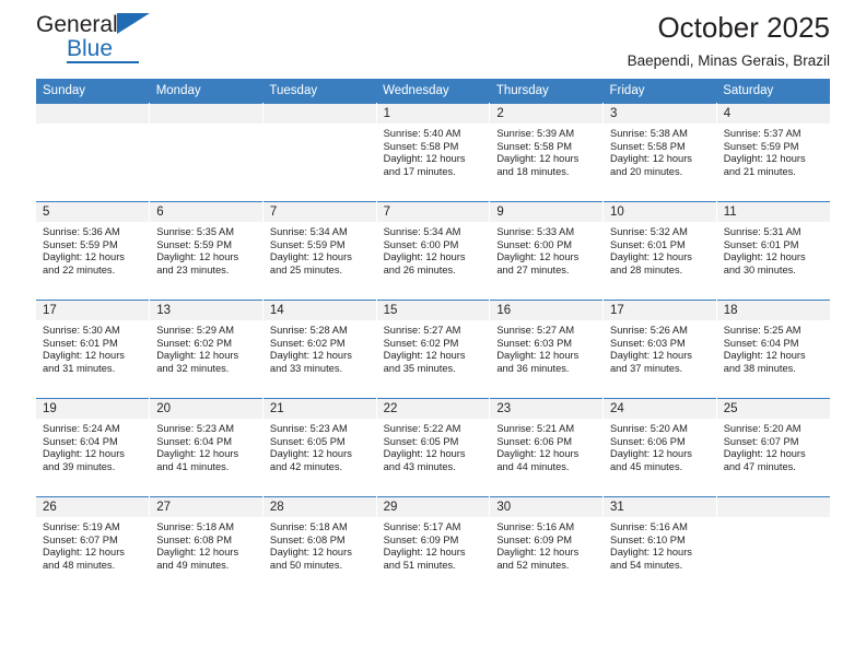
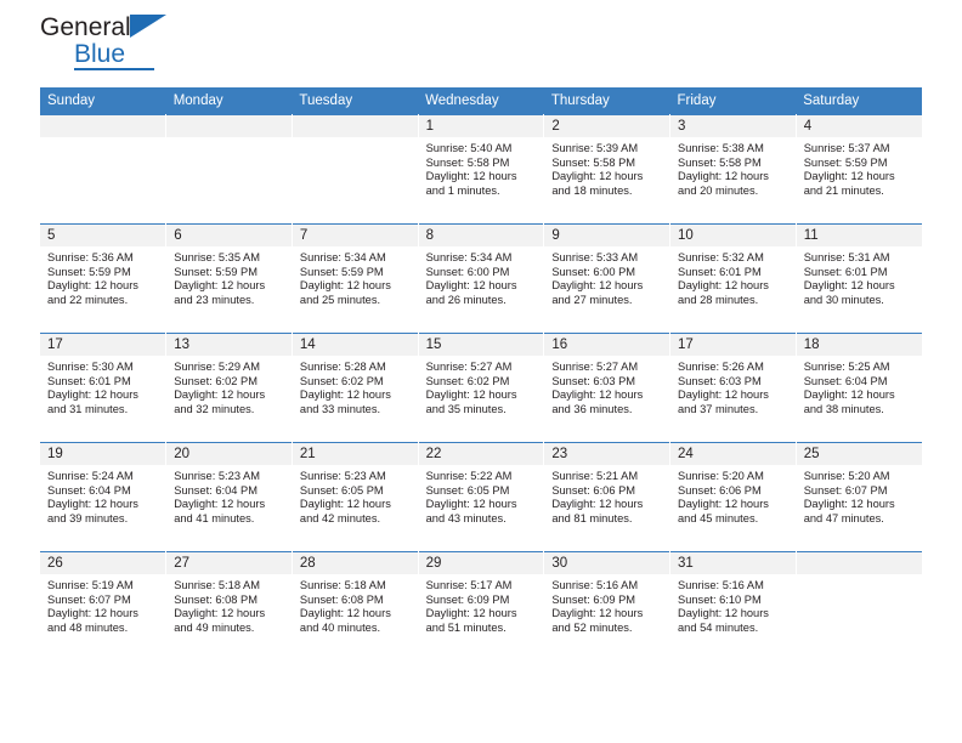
  General
  Blue
- October 2025
- Baependi, Minas Gerais, Brazil
  Sunday	Monday	Tuesday	Wednesday	Thursday	Friday	Saturday
- 			1Sunrise: 5:40 AMSunset: 5:58 PMDaylight: 12 hoursand 17 minutes.	2Sunrise: 5:39 AMSunset: 5:58 PMDaylight: 12 hoursand 18 minutes.	3Sunrise: 5:38 AMSunset: 5:58 PMDaylight: 12 hoursand 20 minutes.	4Sunrise: 5:37 AMSunset: 5:59 PMDaylight: 12 hoursand 21 minutes.
+ 			1Sunrise: 5:40 AMSunset: 5:58 PMDaylight: 12 hoursand 1 minutes.	2Sunrise: 5:39 AMSunset: 5:58 PMDaylight: 12 hoursand 18 minutes.	3Sunrise: 5:38 AMSunset: 5:58 PMDaylight: 12 hoursand 20 minutes.	4Sunrise: 5:37 AMSunset: 5:59 PMDaylight: 12 hoursand 21 minutes.
- 5Sunrise: 5:36 AMSunset: 5:59 PMDaylight: 12 hoursand 22 minutes.	6Sunrise: 5:35 AMSunset: 5:59 PMDaylight: 12 hoursand 23 minutes.	7Sunrise: 5:34 AMSunset: 5:59 PMDaylight: 12 hoursand 25 minutes.	7Sunrise: 5:34 AMSunset: 6:00 PMDaylight: 12 hoursand 26 minutes.	9Sunrise: 5:33 AMSunset: 6:00 PMDaylight: 12 hoursand 27 minutes.	10Sunrise: 5:32 AMSunset: 6:01 PMDaylight: 12 hoursand 28 minutes.	11Sunrise: 5:31 AMSunset: 6:01 PMDaylight: 12 hoursand 30 minutes.
+ 5Sunrise: 5:36 AMSunset: 5:59 PMDaylight: 12 hoursand 22 minutes.	6Sunrise: 5:35 AMSunset: 5:59 PMDaylight: 12 hoursand 23 minutes.	7Sunrise: 5:34 AMSunset: 5:59 PMDaylight: 12 hoursand 25 minutes.	8Sunrise: 5:34 AMSunset: 6:00 PMDaylight: 12 hoursand 26 minutes.	9Sunrise: 5:33 AMSunset: 6:00 PMDaylight: 12 hoursand 27 minutes.	10Sunrise: 5:32 AMSunset: 6:01 PMDaylight: 12 hoursand 28 minutes.	11Sunrise: 5:31 AMSunset: 6:01 PMDaylight: 12 hoursand 30 minutes.
  17Sunrise: 5:30 AMSunset: 6:01 PMDaylight: 12 hoursand 31 minutes.	13Sunrise: 5:29 AMSunset: 6:02 PMDaylight: 12 hoursand 32 minutes.	14Sunrise: 5:28 AMSunset: 6:02 PMDaylight: 12 hoursand 33 minutes.	15Sunrise: 5:27 AMSunset: 6:02 PMDaylight: 12 hoursand 35 minutes.	16Sunrise: 5:27 AMSunset: 6:03 PMDaylight: 12 hoursand 36 minutes.	17Sunrise: 5:26 AMSunset: 6:03 PMDaylight: 12 hoursand 37 minutes.	18Sunrise: 5:25 AMSunset: 6:04 PMDaylight: 12 hoursand 38 minutes.
- 19Sunrise: 5:24 AMSunset: 6:04 PMDaylight: 12 hoursand 39 minutes.	20Sunrise: 5:23 AMSunset: 6:04 PMDaylight: 12 hoursand 41 minutes.	21Sunrise: 5:23 AMSunset: 6:05 PMDaylight: 12 hoursand 42 minutes.	22Sunrise: 5:22 AMSunset: 6:05 PMDaylight: 12 hoursand 43 minutes.	23Sunrise: 5:21 AMSunset: 6:06 PMDaylight: 12 hoursand 44 minutes.	24Sunrise: 5:20 AMSunset: 6:06 PMDaylight: 12 hoursand 45 minutes.	25Sunrise: 5:20 AMSunset: 6:07 PMDaylight: 12 hoursand 47 minutes.
+ 19Sunrise: 5:24 AMSunset: 6:04 PMDaylight: 12 hoursand 39 minutes.	20Sunrise: 5:23 AMSunset: 6:04 PMDaylight: 12 hoursand 41 minutes.	21Sunrise: 5:23 AMSunset: 6:05 PMDaylight: 12 hoursand 42 minutes.	22Sunrise: 5:22 AMSunset: 6:05 PMDaylight: 12 hoursand 43 minutes.	23Sunrise: 5:21 AMSunset: 6:06 PMDaylight: 12 hoursand 81 minutes.	24Sunrise: 5:20 AMSunset: 6:06 PMDaylight: 12 hoursand 45 minutes.	25Sunrise: 5:20 AMSunset: 6:07 PMDaylight: 12 hoursand 47 minutes.
- 26Sunrise: 5:19 AMSunset: 6:07 PMDaylight: 12 hoursand 48 minutes.	27Sunrise: 5:18 AMSunset: 6:08 PMDaylight: 12 hoursand 49 minutes.	28Sunrise: 5:18 AMSunset: 6:08 PMDaylight: 12 hoursand 50 minutes.	29Sunrise: 5:17 AMSunset: 6:09 PMDaylight: 12 hoursand 51 minutes.	30Sunrise: 5:16 AMSunset: 6:09 PMDaylight: 12 hoursand 52 minutes.	31Sunrise: 5:16 AMSunset: 6:10 PMDaylight: 12 hoursand 54 minutes.
+ 26Sunrise: 5:19 AMSunset: 6:07 PMDaylight: 12 hoursand 48 minutes.	27Sunrise: 5:18 AMSunset: 6:08 PMDaylight: 12 hoursand 49 minutes.	28Sunrise: 5:18 AMSunset: 6:08 PMDaylight: 12 hoursand 40 minutes.	29Sunrise: 5:17 AMSunset: 6:09 PMDaylight: 12 hoursand 51 minutes.	30Sunrise: 5:16 AMSunset: 6:09 PMDaylight: 12 hoursand 52 minutes.	31Sunrise: 5:16 AMSunset: 6:10 PMDaylight: 12 hoursand 54 minutes.
